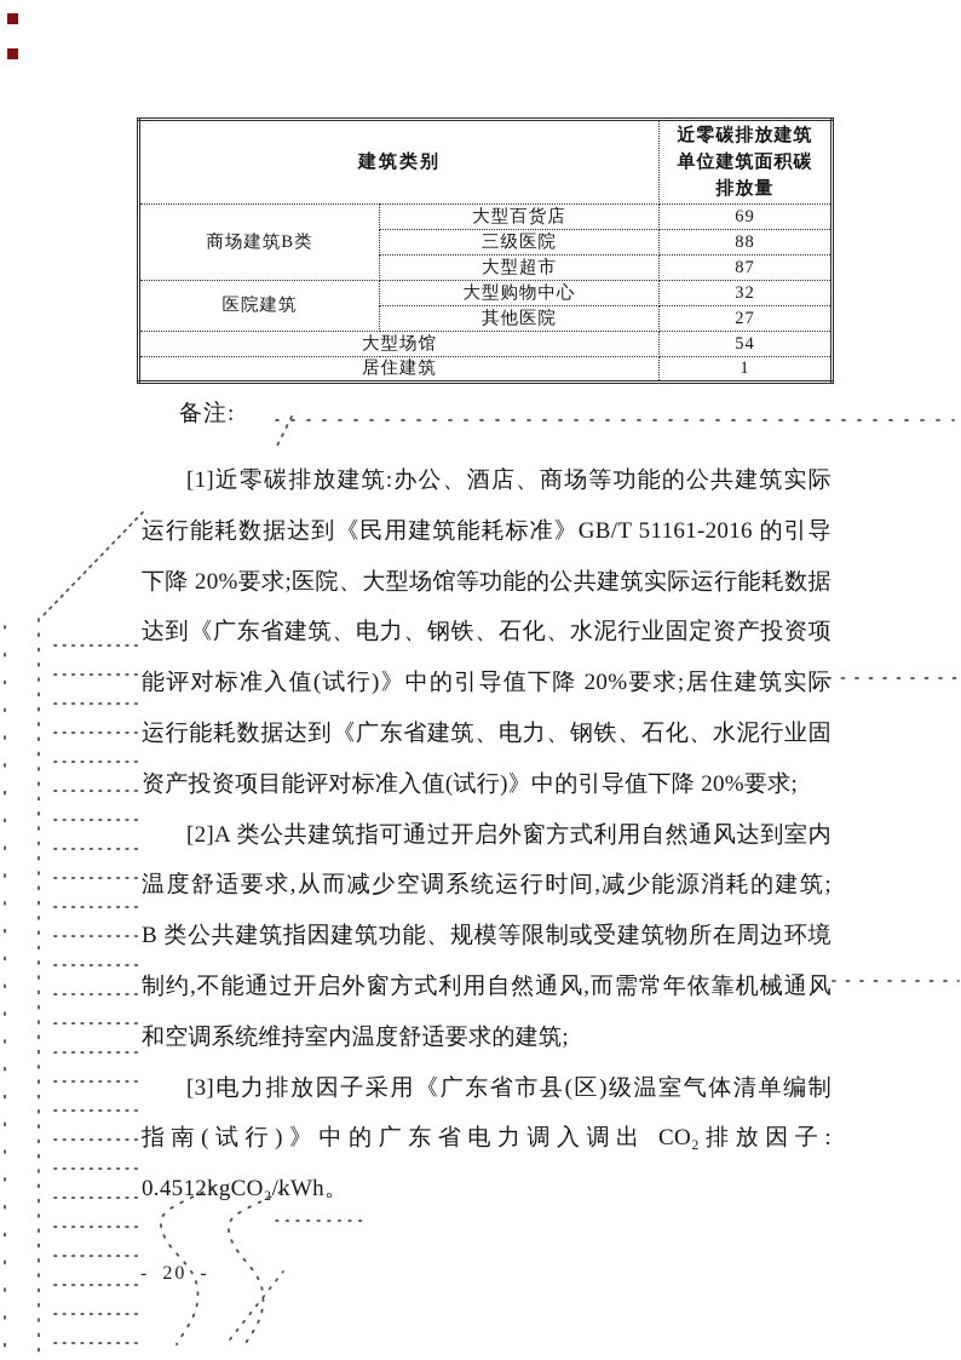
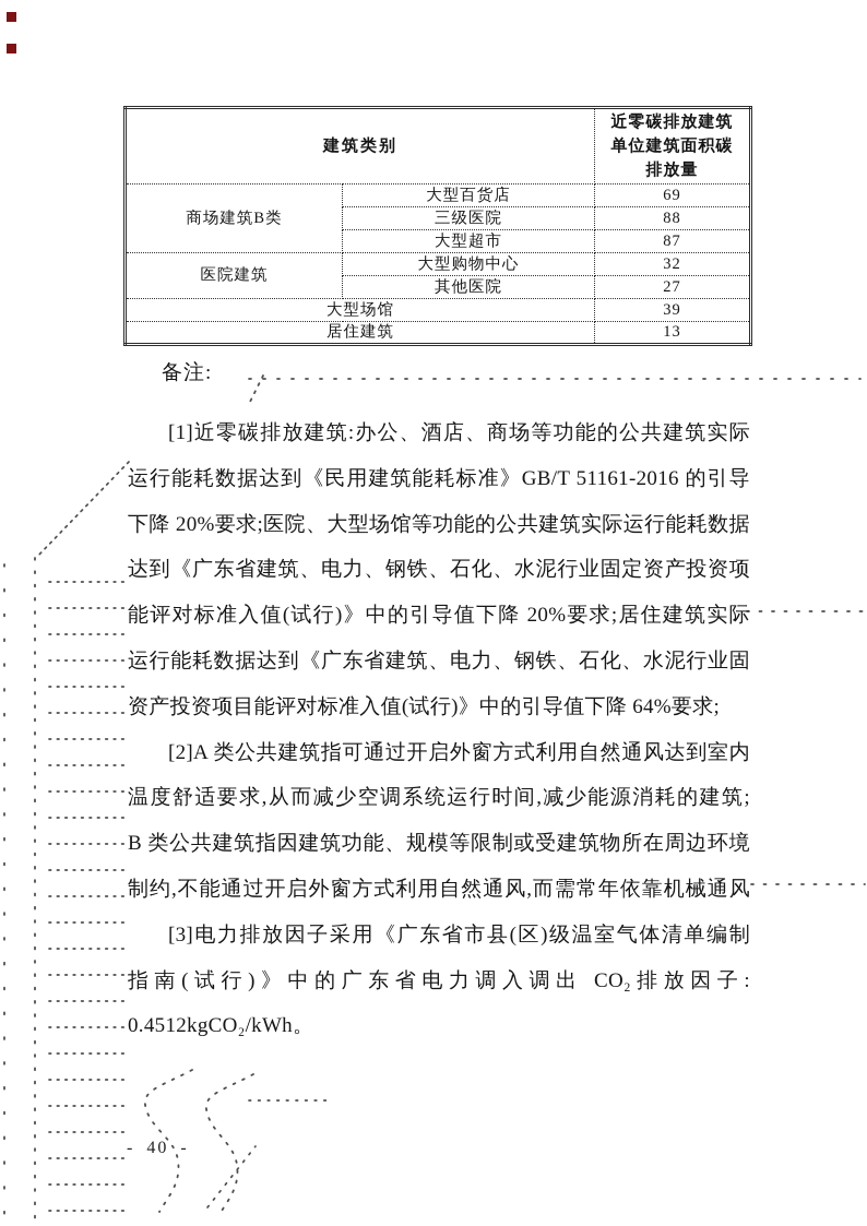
  建筑类别	近零碳排放建筑 单位建筑面积碳 排放量
  商场建筑B类	大型百货店	69
  三级医院	88
  大型超市	87
  医院建筑	大型购物中心	32
  其他医院	27
- 大型场馆	54
+ 大型场馆	39
- 居住建筑	1
+ 居住建筑	13
  备注:
  [1]近零碳排放建筑:办公、酒店、商场等功能的公共建筑实际
  运行能耗数据达到《民用建筑能耗标准》GB/T 51161-2016 的引导
  下降 20%要求;医院、大型场馆等功能的公共建筑实际运行能耗数据
  达到《广东省建筑、电力、钢铁、石化、水泥行业固定资产投资项
  能评对标准入值(试行)》中的引导值下降 20%要求;居住建筑实际
  运行能耗数据达到《广东省建筑、电力、钢铁、石化、水泥行业固
- 资产投资项目能评对标准入值(试行)》中的引导值下降 20%要求;
+ 资产投资项目能评对标准入值(试行)》中的引导值下降 64%要求;
  [2]A 类公共建筑指可通过开启外窗方式利用自然通风达到室内
  温度舒适要求,从而减少空调系统运行时间,减少能源消耗的建筑;
  B 类公共建筑指因建筑功能、规模等限制或受建筑物所在周边环境
  制约,不能通过开启外窗方式利用自然通风,而需常年依靠机械通风
- 和空调系统维持室内温度舒适要求的建筑;
  [3]电力排放因子采用《广东省市县(区)级温室气体清单编制
  指南(试行)》中的广东省电力调入调出 CO₂排放因子:
  0.4512kgCO₂/kWh。
- - 20 -
+ - 40 -
